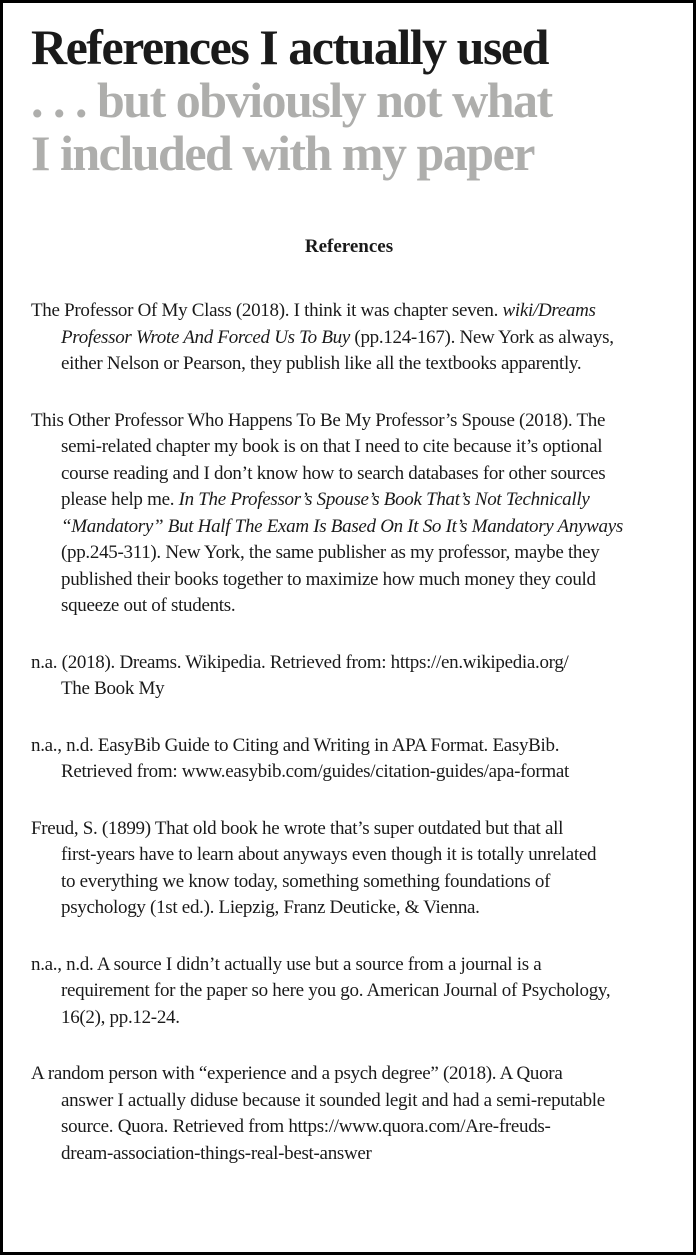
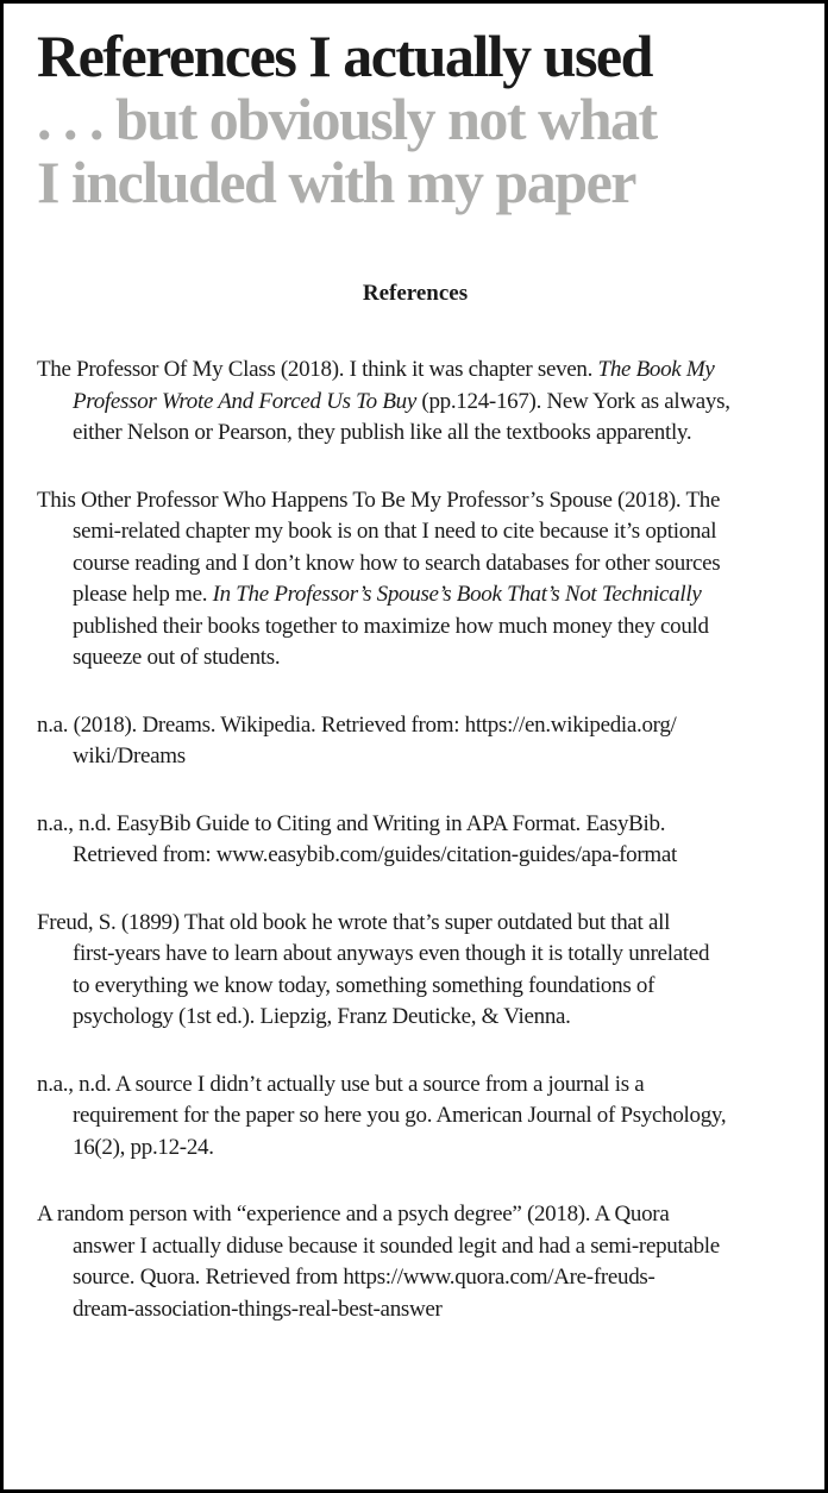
  References I actually used
  . . . but obviously not what
  I included with my paper
  References
- The Professor Of My Class (2018). I think it was chapter seven. wiki/Dreams
+ The Professor Of My Class (2018). I think it was chapter seven. The Book My
  Professor Wrote And Forced Us To Buy (pp.124-167). New York as always,
  either Nelson or Pearson, they publish like all the textbooks apparently.
  This Other Professor Who Happens To Be My Professor’s Spouse (2018). The
  semi-related chapter my book is on that I need to cite because it’s optional
  course reading and I don’t know how to search databases for other sources
  please help me. In The Professor’s Spouse’s Book That’s Not Technically
- “Mandatory” But Half The Exam Is Based On It So It’s Mandatory Anyways
- (pp.245-311). New York, the same publisher as my professor, maybe they
  published their books together to maximize how much money they could
  squeeze out of students.
  n.a. (2018). Dreams. Wikipedia. Retrieved from: https://en.wikipedia.org/
- The Book My
+ wiki/Dreams
  n.a., n.d. EasyBib Guide to Citing and Writing in APA Format. EasyBib.
  Retrieved from: www.easybib.com/guides/citation-guides/apa-format
  Freud, S. (1899) That old book he wrote that’s super outdated but that all
  first-years have to learn about anyways even though it is totally unrelated
  to everything we know today, something something foundations of
  psychology (1st ed.). Liepzig, Franz Deuticke, & Vienna.
  n.a., n.d. A source I didn’t actually use but a source from a journal is a
  requirement for the paper so here you go. American Journal of Psychology,
  16(2), pp.12-24.
  A random person with “experience and a psych degree” (2018). A Quora
  answer I actually diduse because it sounded legit and had a semi-reputable
  source. Quora. Retrieved from https://www.quora.com/Are-freuds-
  dream-association-things-real-best-answer
